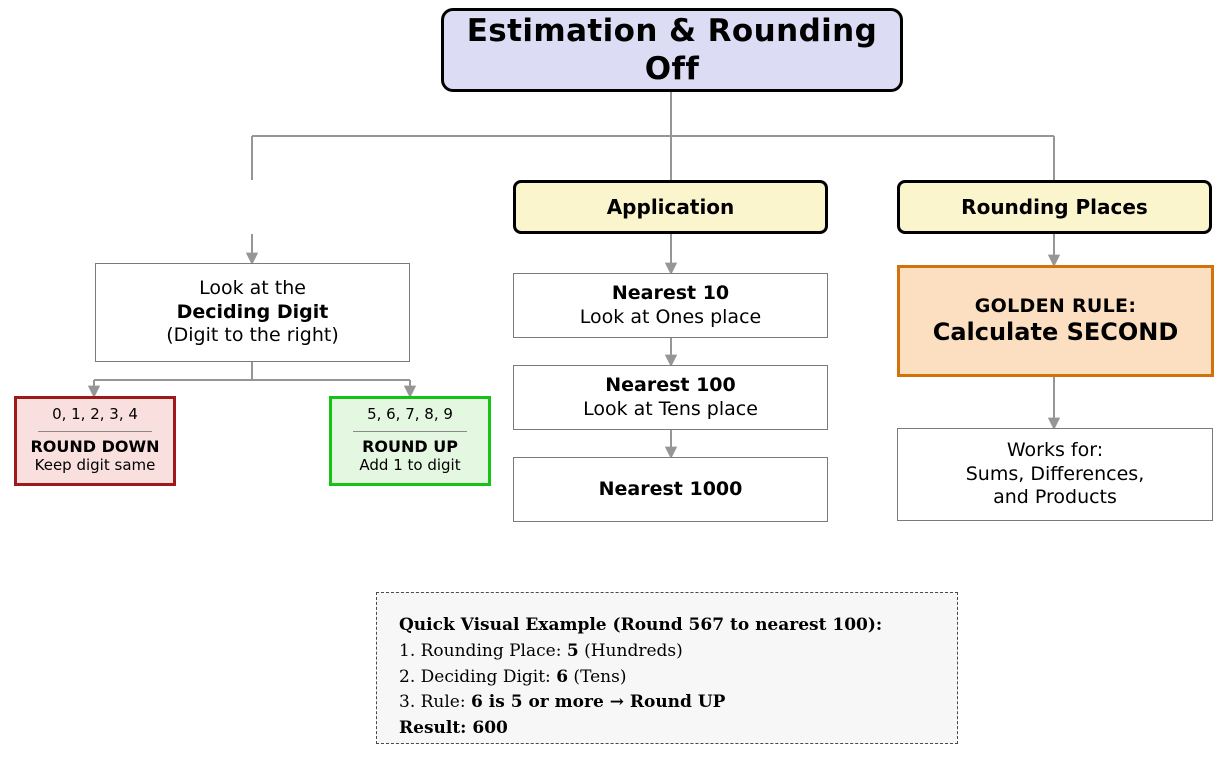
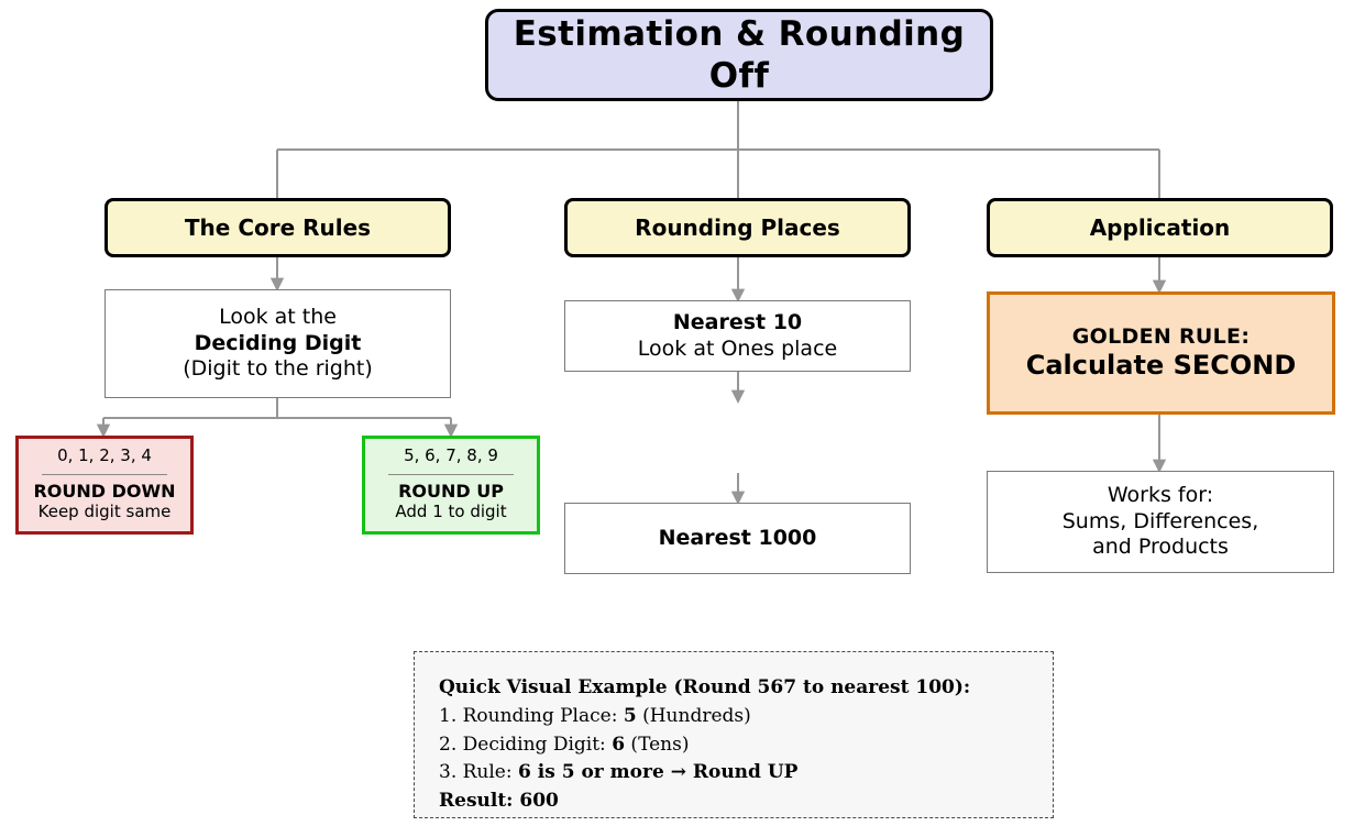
  Estimation & Rounding Off
+ The Core Rules
  Look at the
  Deciding Digit
  (Digit to the right)
  0, 1, 2, 3, 4
  ROUND DOWN
  Keep digit same
  5, 6, 7, 8, 9
  ROUND UP
  Add 1 to digit
- Application
+ Rounding Places
  Nearest 10
  Look at Ones place
- Nearest 100
- Look at Tens place
  Nearest 1000
- Rounding Places
+ Application
  GOLDEN RULE:
  Calculate SECOND
  Works for:
  Sums, Differences,
  and Products
  Quick Visual Example (Round 567 to nearest 100):
  1. Rounding Place: 5 (Hundreds)
  2. Deciding Digit: 6 (Tens)
  3. Rule: 6 is 5 or more → Round UP
  Result: 600
